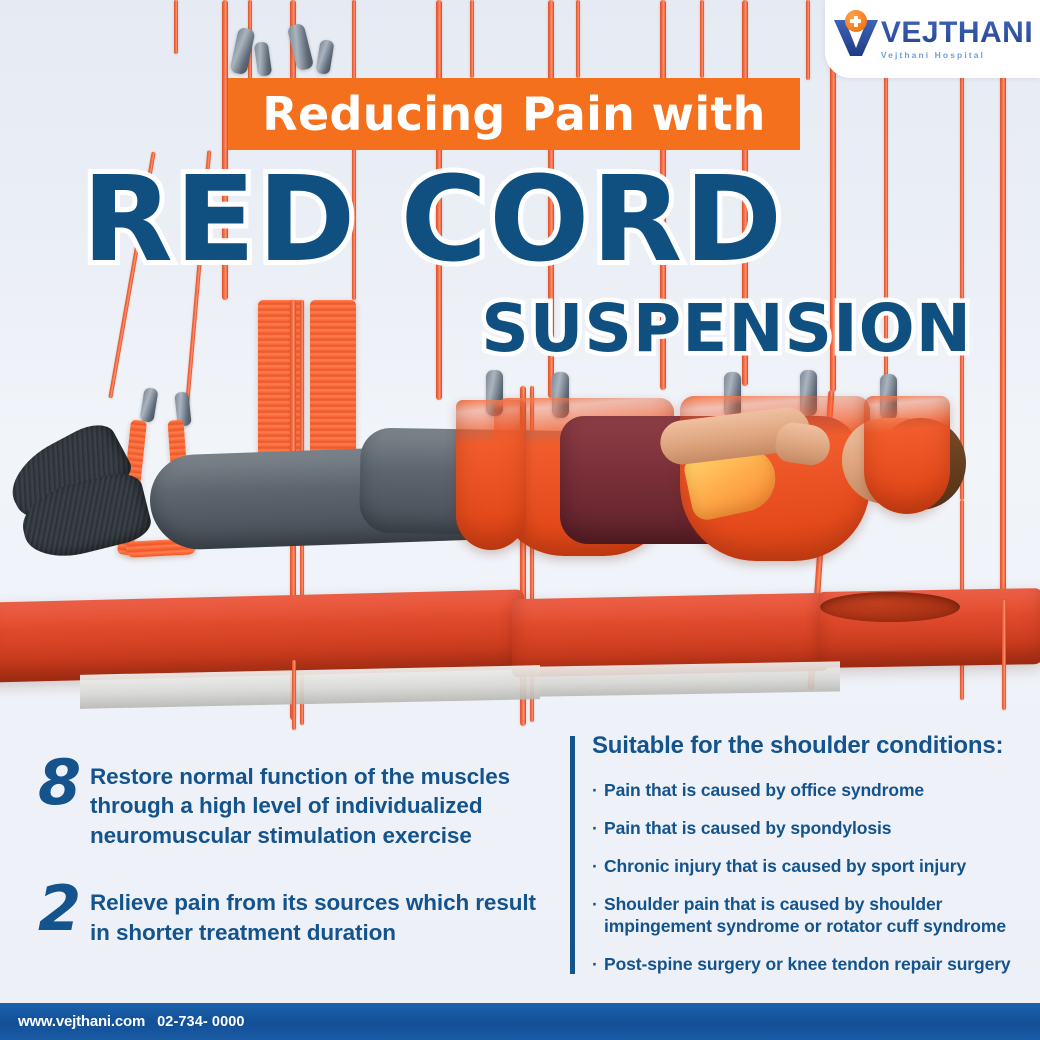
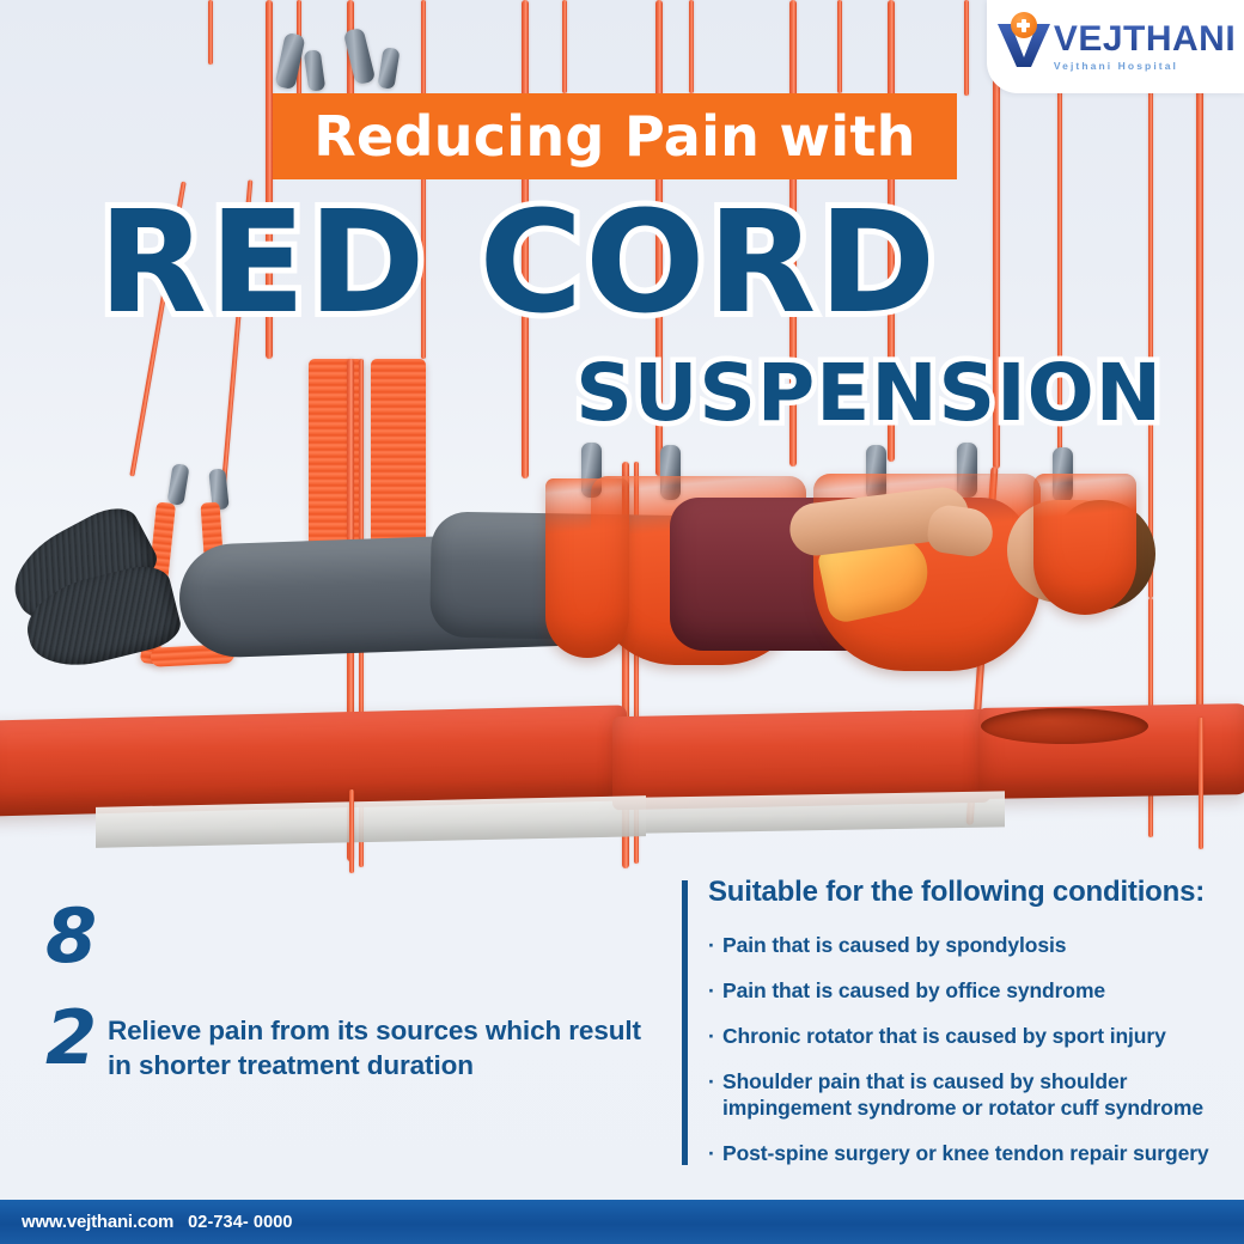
  VEJTHANI
  Vejthani Hospital
  Reducing Pain with
  RED CORD
  SUSPENSION
  8
- Restore normal function of the muscles through a high level of individualized neuromuscular stimulation exercise
  2
  Relieve pain from its sources which result in shorter treatment duration
- Suitable for the shoulder conditions:
+ Suitable for the following conditions:
  ·
- Pain that is caused by office syndrome
+ Pain that is caused by spondylosis
  ·
- Pain that is caused by spondylosis
+ Pain that is caused by office syndrome
  ·
- Chronic injury that is caused by sport injury
+ Chronic rotator that is caused by sport injury
  ·
  Shoulder pain that is caused by shoulder impingement syndrome or rotator cuff syndrome
  ·
  Post-spine surgery or knee tendon repair surgery
  www.vejthani.com
  02-734- 0000
